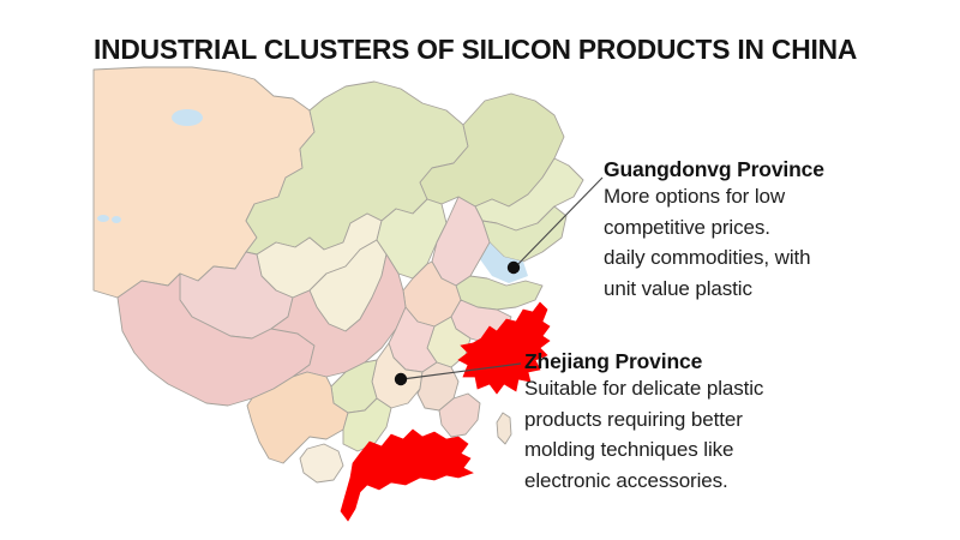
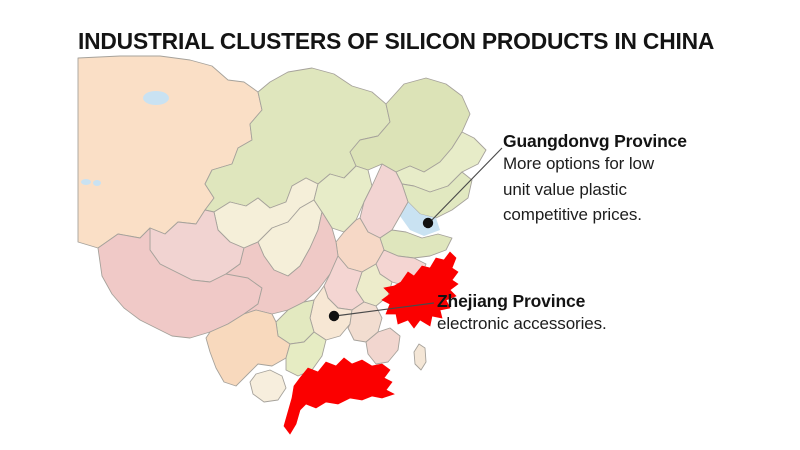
  INDUSTRIAL CLUSTERS OF SILICON PRODUCTS IN CHINA
  Guangdonvg Province
  More options for low
- competitive prices.
+ unit value plastic
- daily commodities, with
- unit value plastic
+ competitive prices.
  Zhejiang Province
- Suitable for delicate plastic
- products requiring better
- molding techniques like
  electronic accessories.
